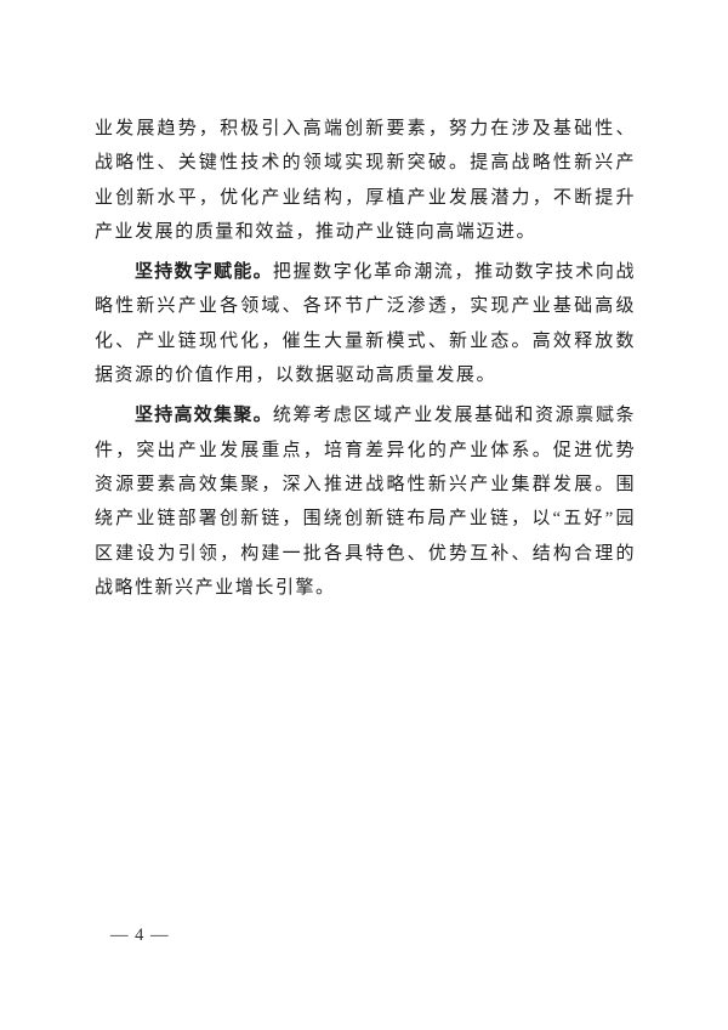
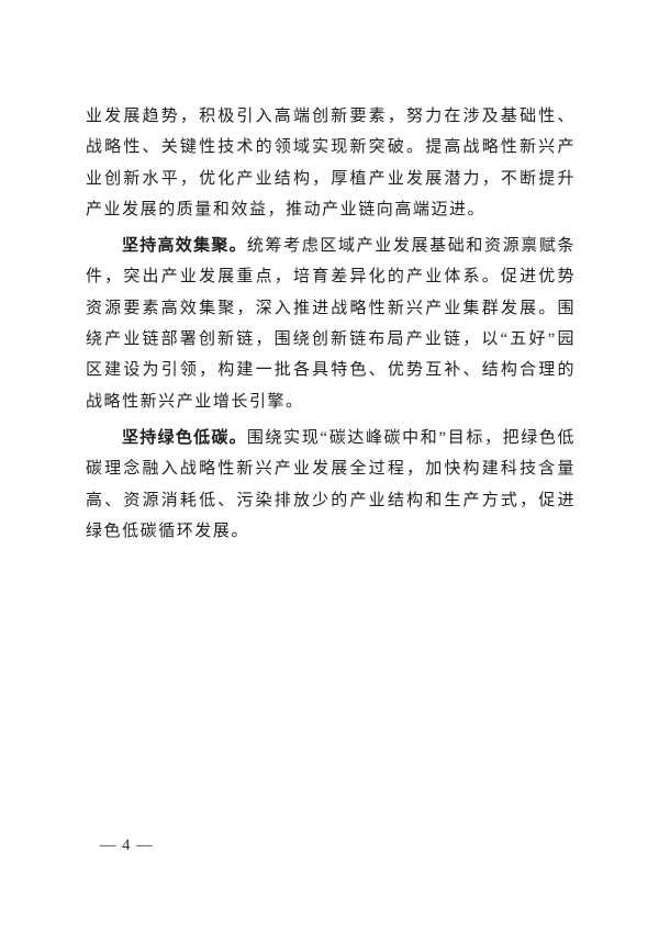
  业发展趋势，积极引入高端创新要素，努力在涉及基础性、战略性、关键性技术的领域实现新突破。提高战略性新兴产业创新水平，优化产业结构，厚植产业发展潜力，不断提升产业发展的质量和效益，推动产业链向高端迈进。
- 坚持数字赋能。把握数字化革命潮流，推动数字技术向战略性新兴产业各领域、各环节广泛渗透，实现产业基础高级化、产业链现代化，催生大量新模式、新业态。高效释放数据资源的价值作用，以数据驱动高质量发展。
  坚持高效集聚。统筹考虑区域产业发展基础和资源禀赋条件，突出产业发展重点，培育差异化的产业体系。促进优势资源要素高效集聚，深入推进战略性新兴产业集群发展。围绕产业链部署创新链，围绕创新链布局产业链，以“五好”园区建设为引领，构建一批各具特色、优势互补、结构合理的战略性新兴产业增长引擎。
+ 坚持绿色低碳。围绕实现“碳达峰碳中和”目标，把绿色低碳理念融入战略性新兴产业发展全过程，加快构建科技含量高、资源消耗低、污染排放少的产业结构和生产方式，促进绿色低碳循环发展。
  — 4 —
